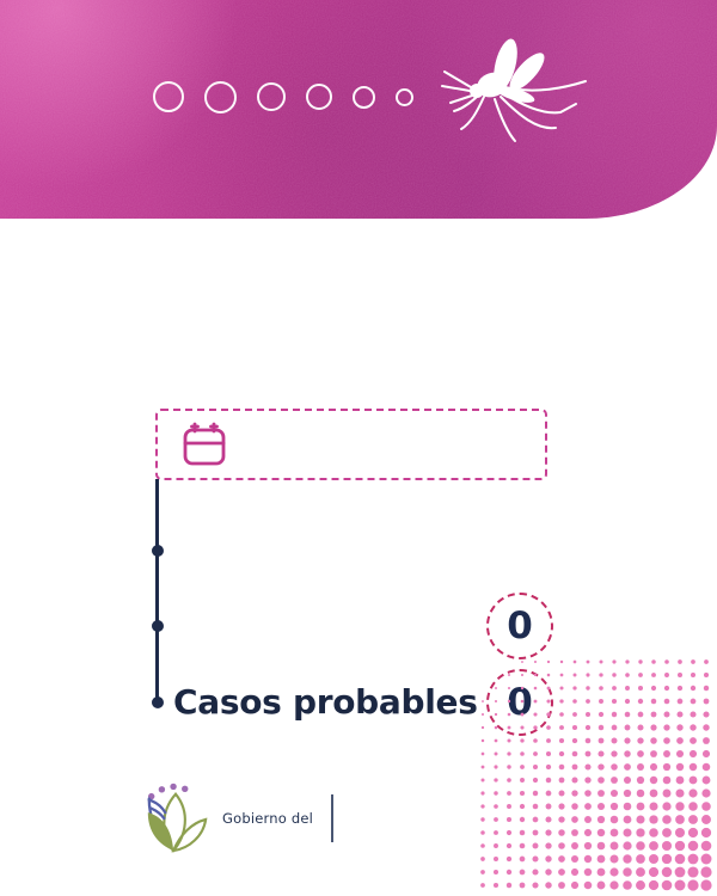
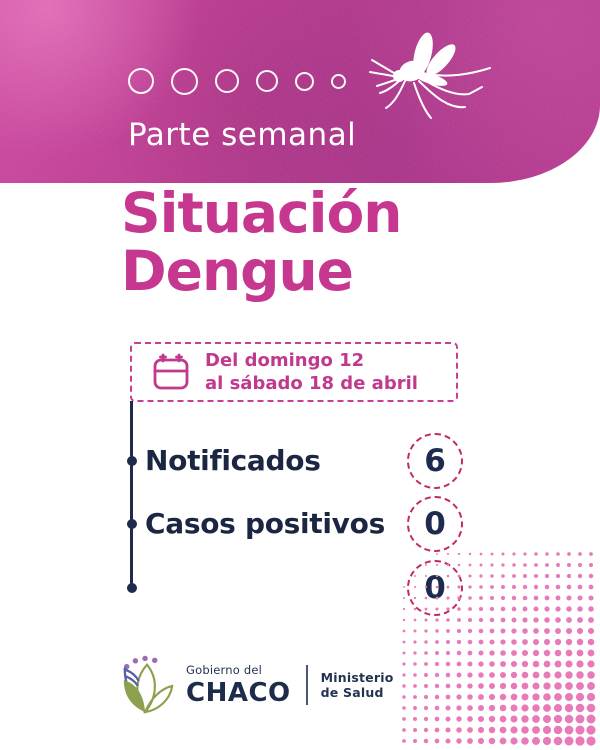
+ Parte semanal
+ Situación
+ Dengue
+ Del domingo 12
+ al sábado 18 de abril
+ Notificados
+ 6
+ Casos positivos
  0
- Casos probables
  0
  Gobierno del
+ CHACO
+ Ministerio
+ de Salud
